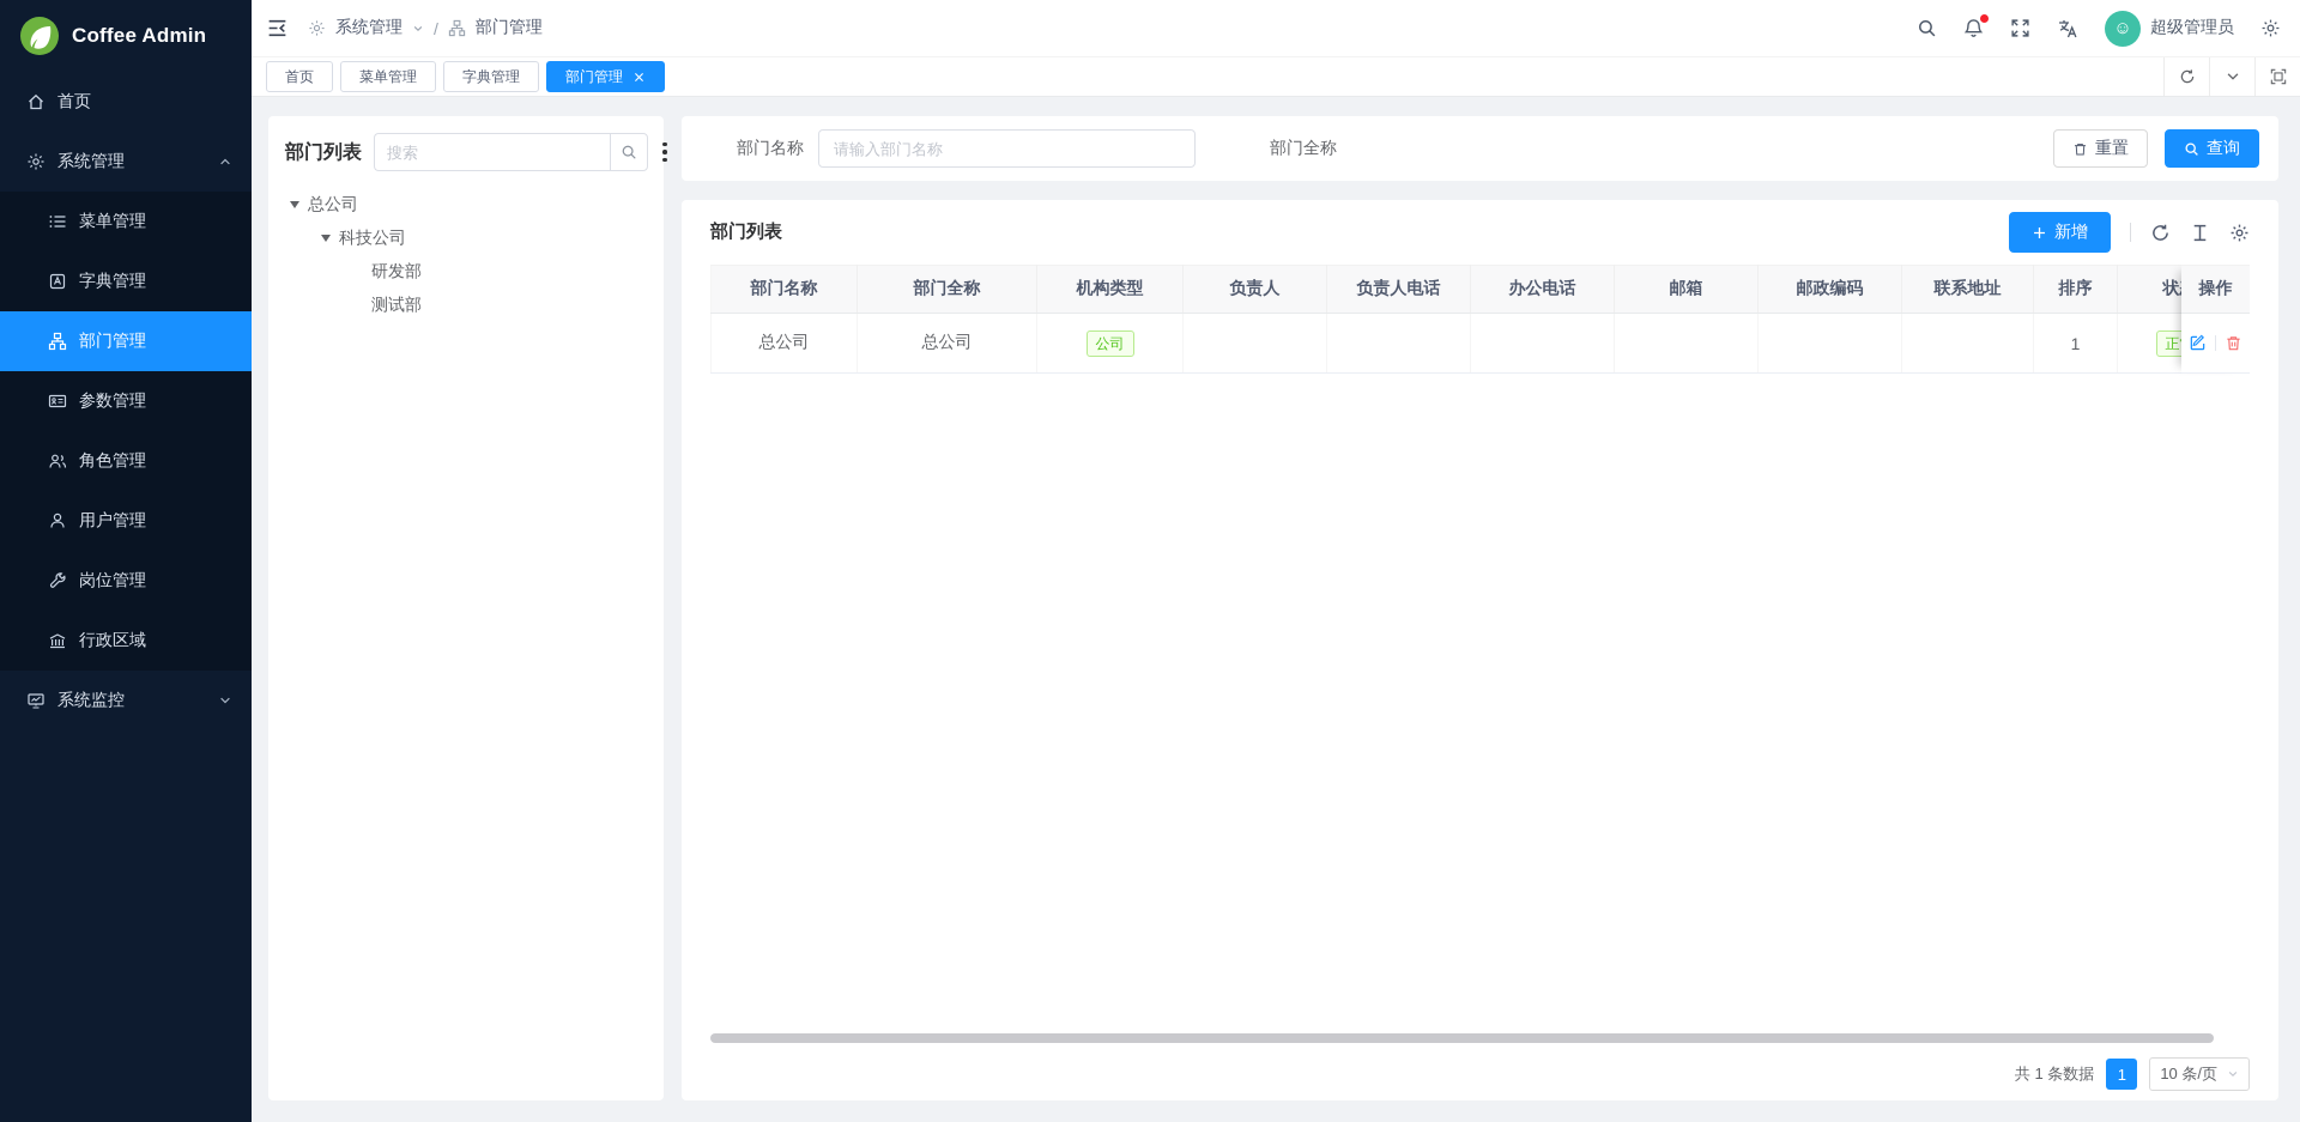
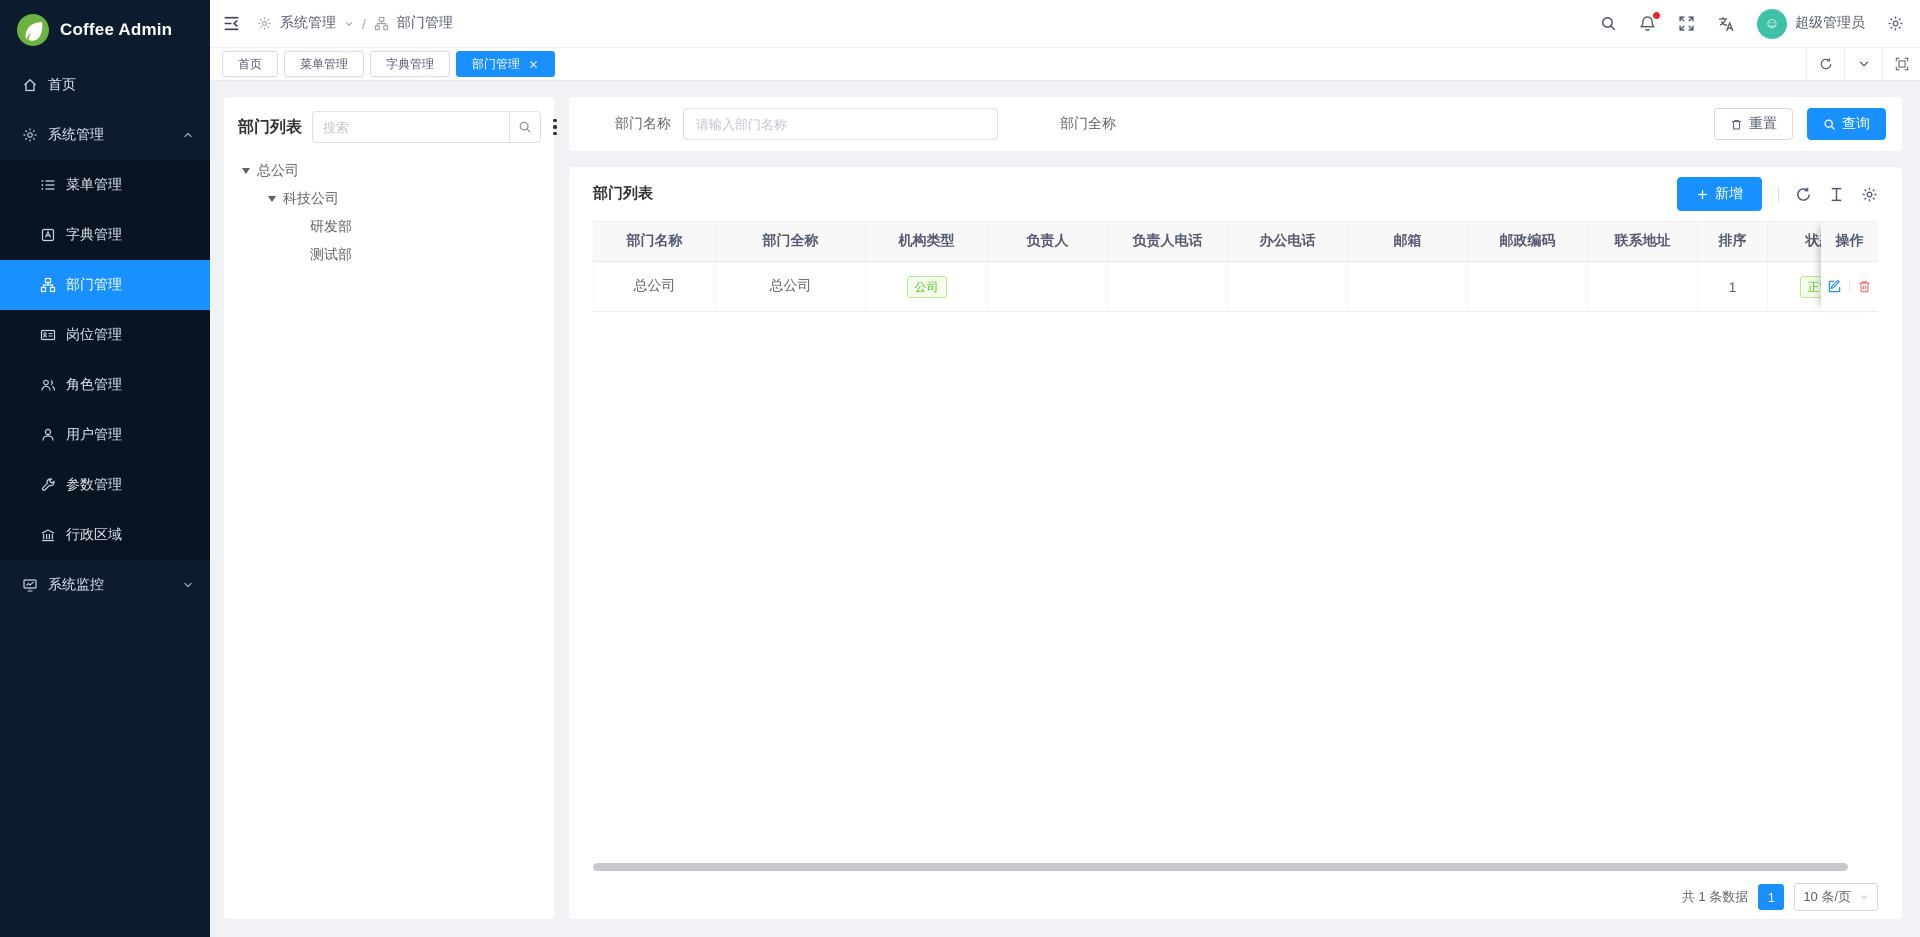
  Coffee Admin
  首页
  系统管理
  菜单管理
  字典管理
  部门管理
- 参数管理
+ 岗位管理
  角色管理
  用户管理
- 岗位管理
+ 参数管理
  行政区域
  系统监控
  系统管理
  /
  部门管理
  ☺
  超级管理员
  首页
  菜单管理
  字典管理
  部门管理
  部门列表
  搜索
  总公司
  科技公司
  研发部
  测试部
  部门名称
  请输入部门名称
  部门全称
  重置
  查询
  部门列表
  新增
  部门名称	部门全称	机构类型	负责人	负责人电话	办公电话	邮箱	邮政编码	联系地址	排序	状
  总公司	总公司	公司							1	正
  操作
  共 1 条数据
  1
  10 条/页
